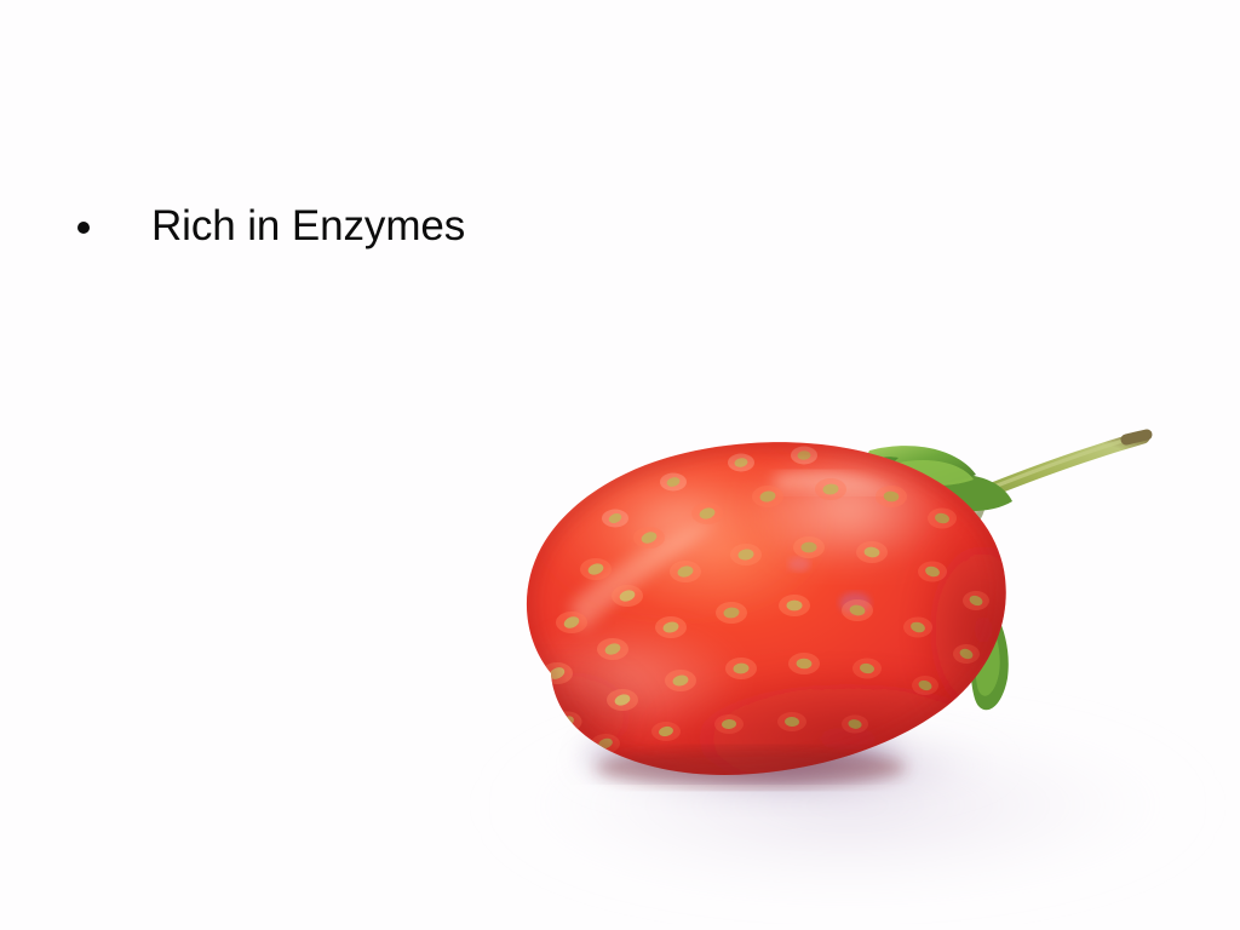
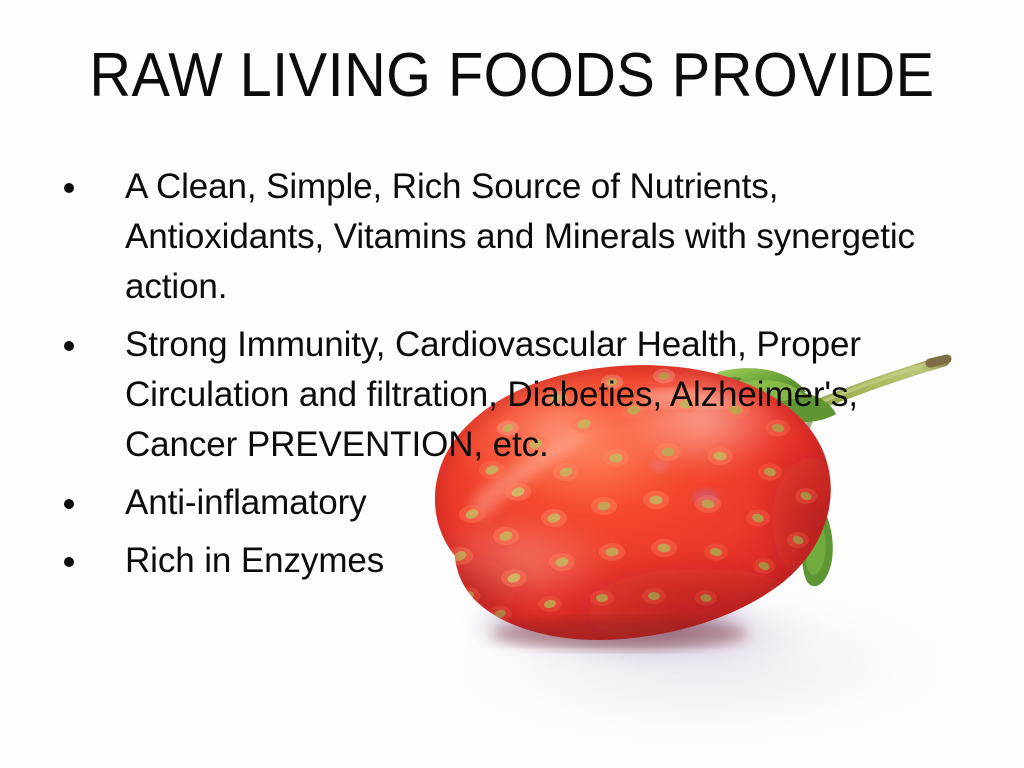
+ RAW LIVING FOODS PROVIDE
+ A Clean, Simple, Rich Source of Nutrients, Antioxidants, Vitamins and Minerals with synergetic action.
+ Strong Immunity, Cardiovascular Health, Proper Circulation and filtration, Diabeties, Alzheimer's, Cancer PREVENTION, etc.
+ Anti-inflamatory
  Rich in Enzymes
